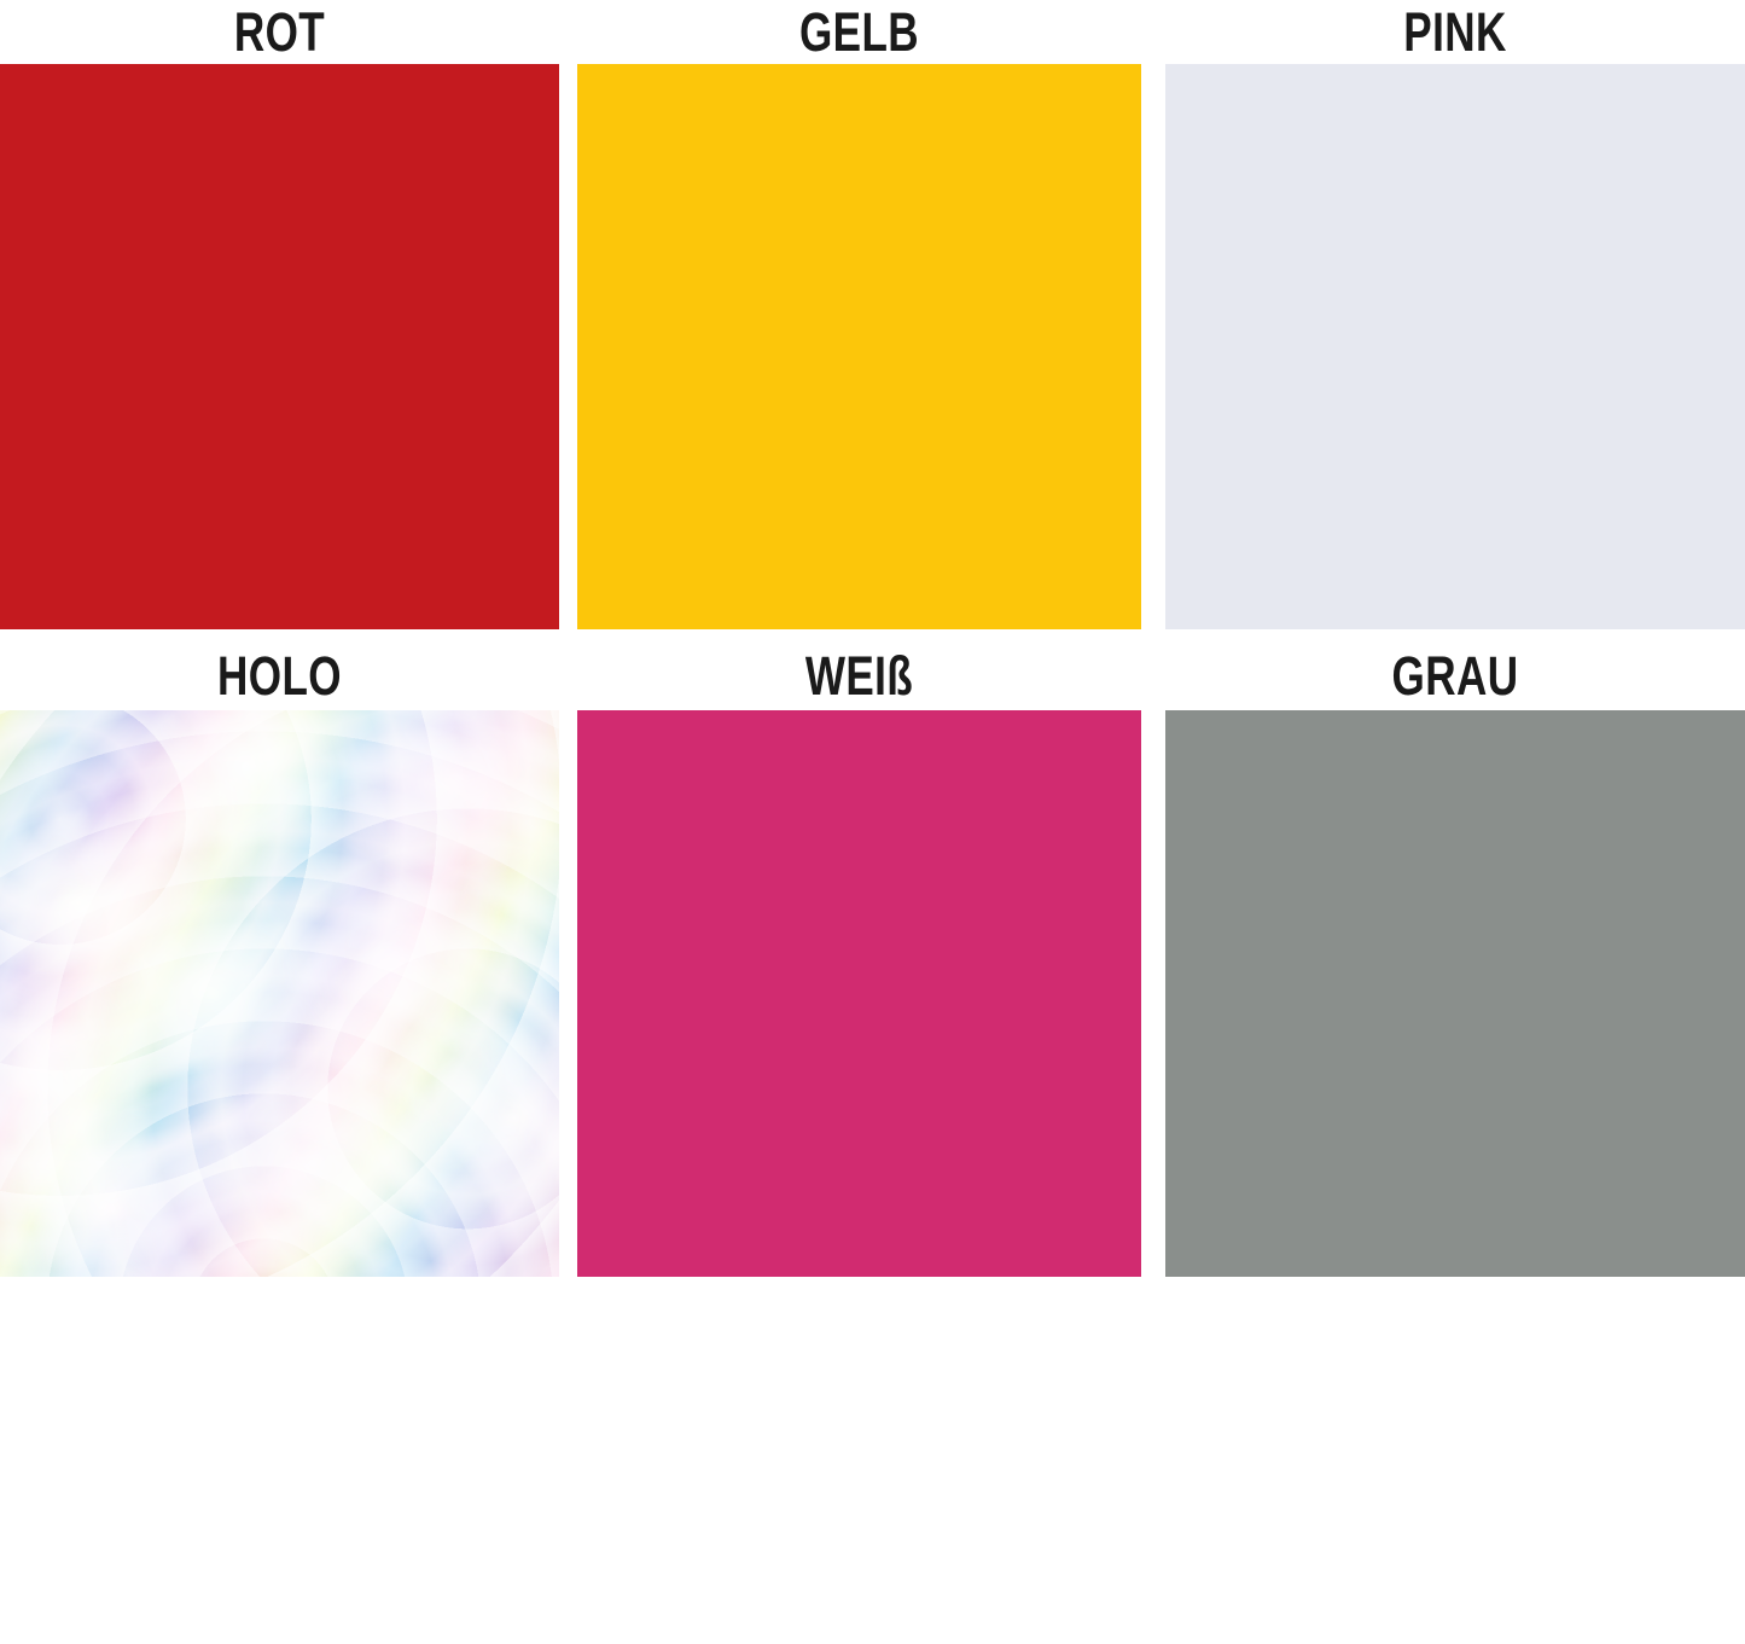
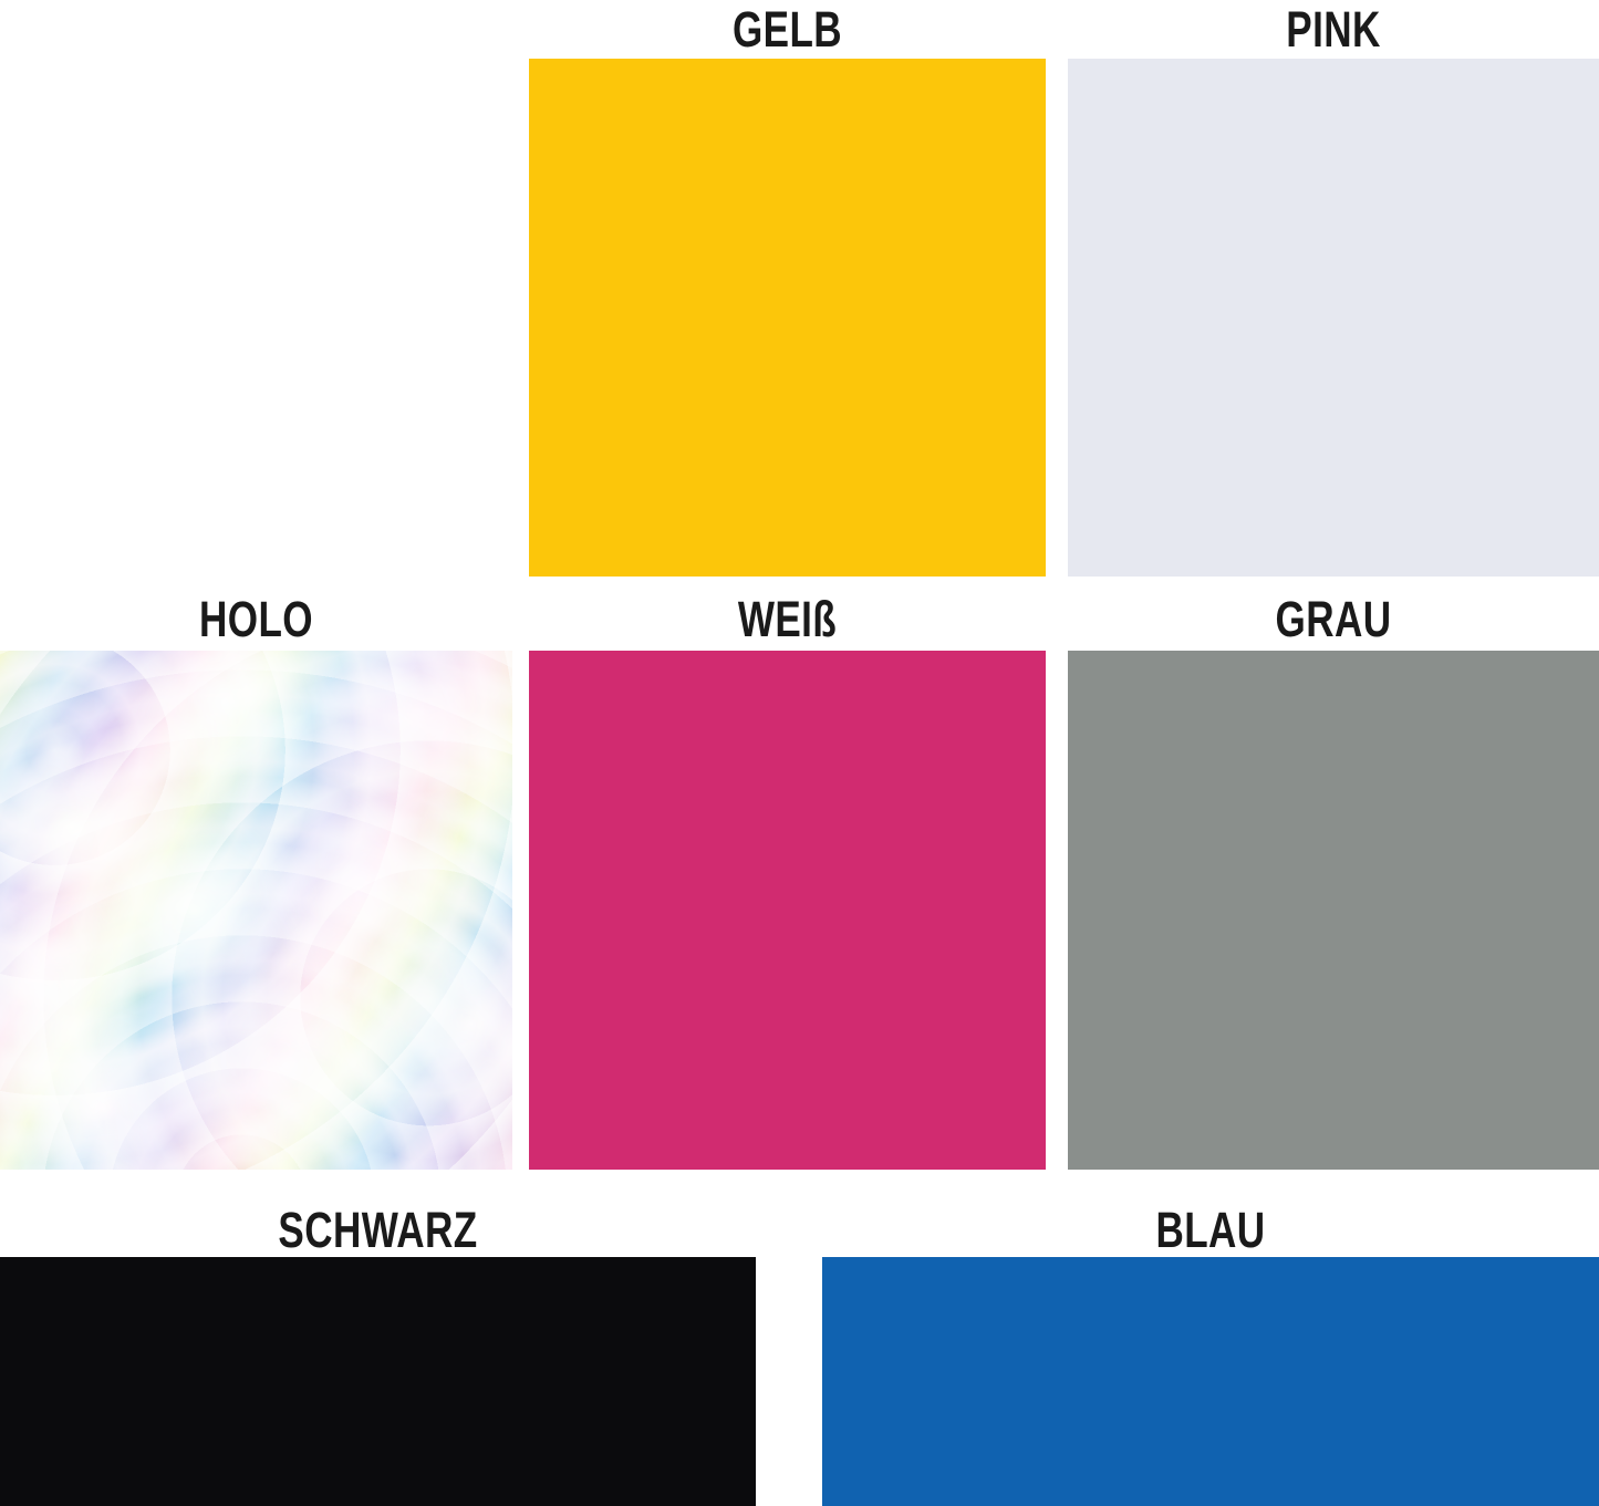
- ROT
  GELB
  PINK
  HOLO
  WEIß
  GRAU
+ SCHWARZ
+ BLAU
